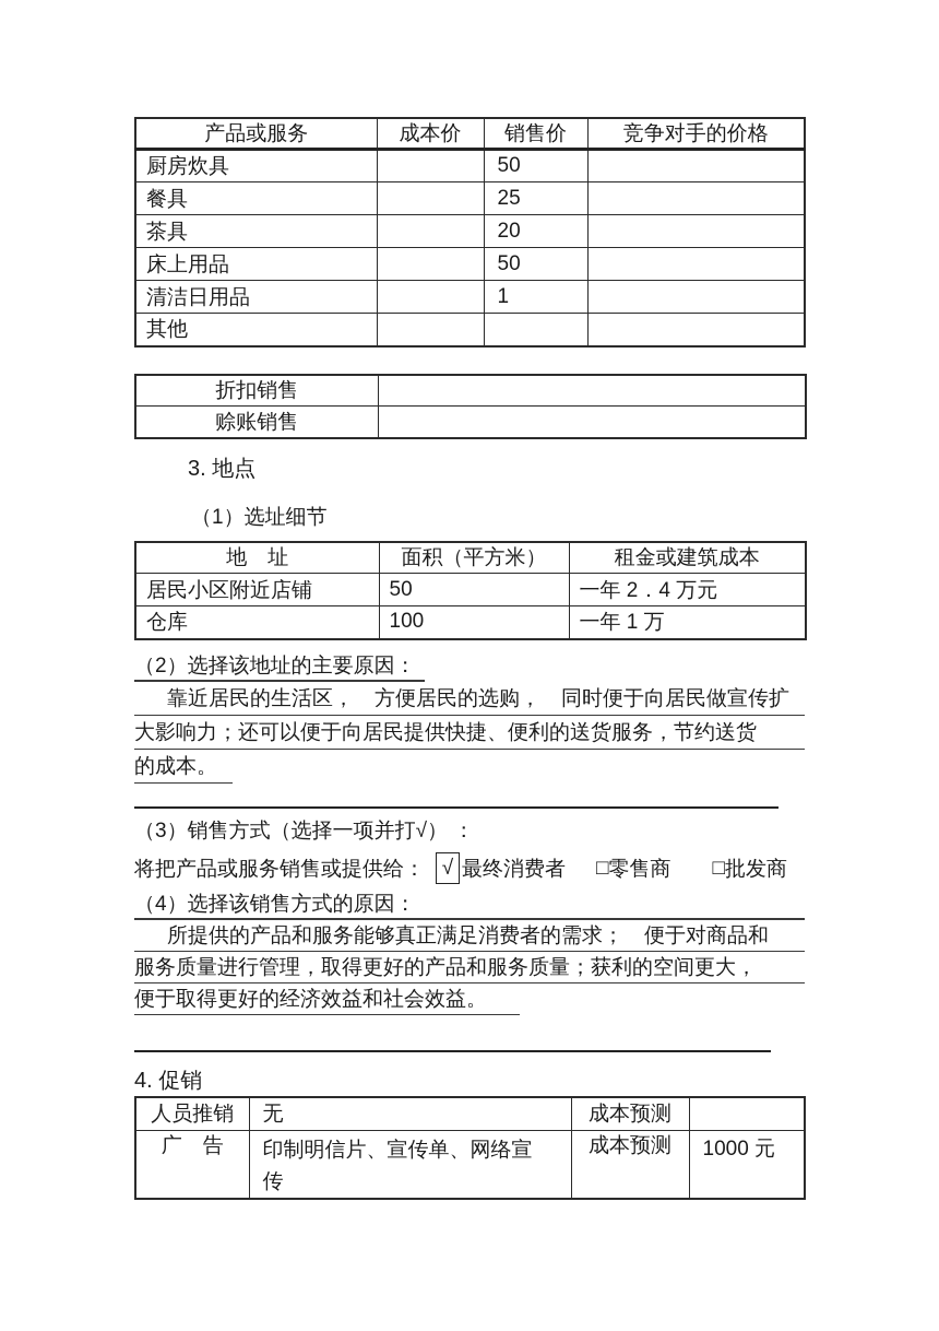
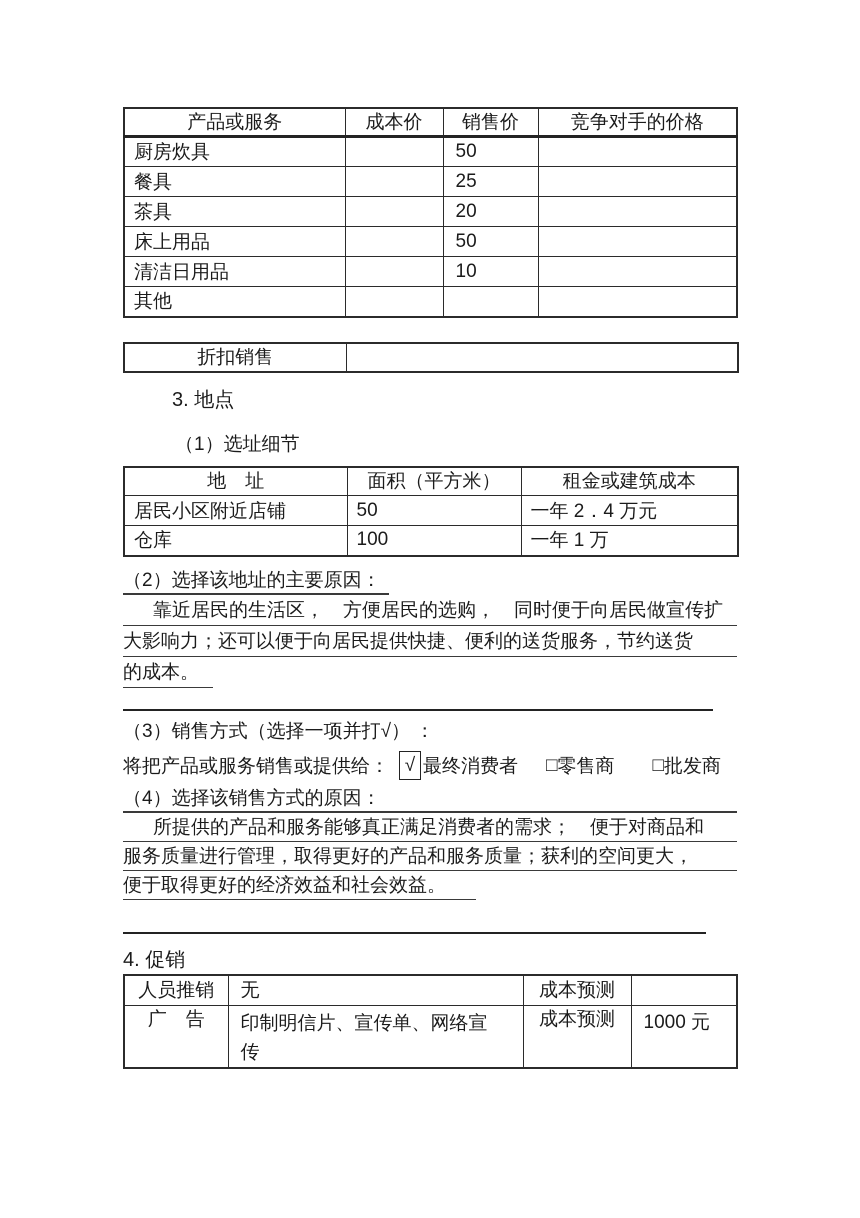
  产品或服务	成本价	销售价	竞争对手的价格
  厨房炊具		50
  餐具		25
  茶具		20
  床上用品		50
- 清洁日用品		1
+ 清洁日用品		10
  其他
  折扣销售
- 赊账销售
  3. 地点
  （1）选址细节
  地 址	面积（平方米）	租金或建筑成本
  居民小区附近店铺	50	一年 2．4 万元
  仓库	100	一年 1 万
  （2）选择该地址的主要原因：
  靠近居民的生活区， 方便居民的选购， 同时便于向居民做宣传扩
  大影响力；还可以便于向居民提供快捷、便利的送货服务，节约送货
  的成本。
  （3）销售方式（选择一项并打√） ：
  将把产品或服务销售或提供给：
  √
  最终消费者
  □
  零售商
  □
  批发商
  （4）选择该销售方式的原因：
  所提供的产品和服务能够真正满足消费者的需求； 便于对商品和
  服务质量进行管理，取得更好的产品和服务质量；获利的空间更大，
  便于取得更好的经济效益和社会效益。
  4. 促销
  人员推销	无	成本预测
  广 告	印制明信片、宣传单、网络宣传	成本预测	1000 元
